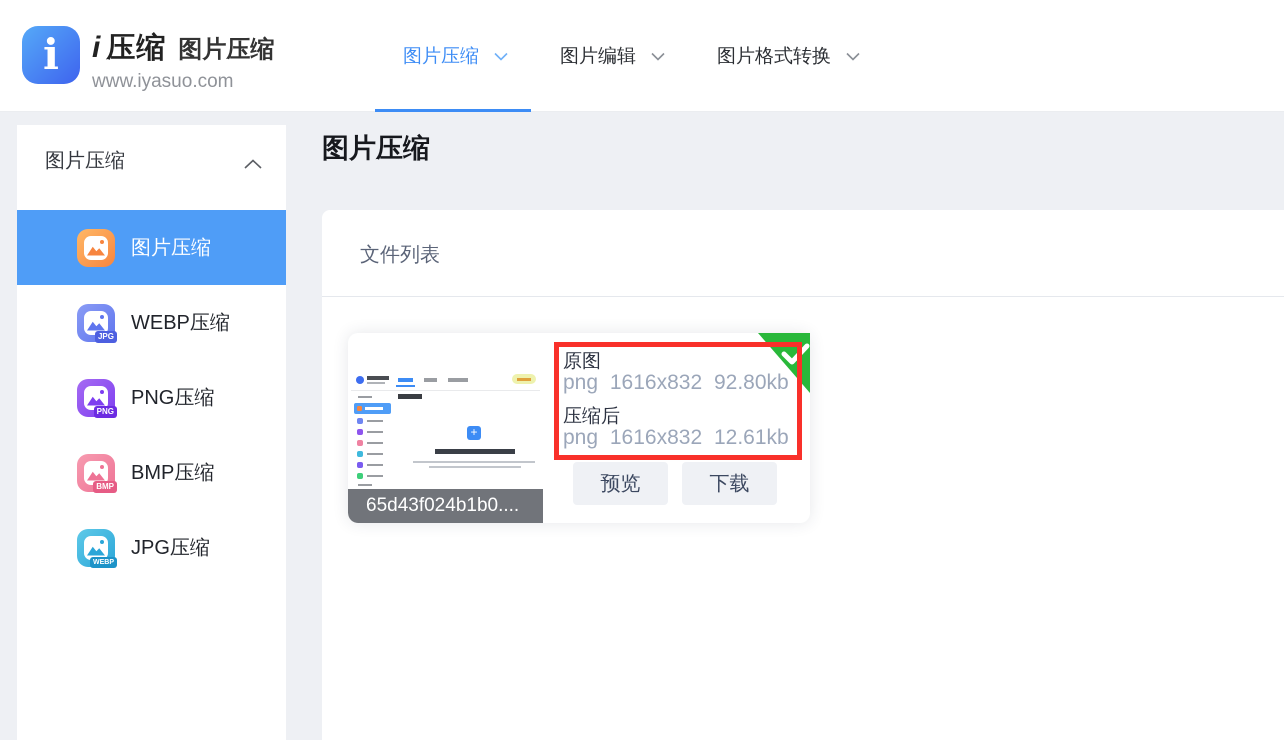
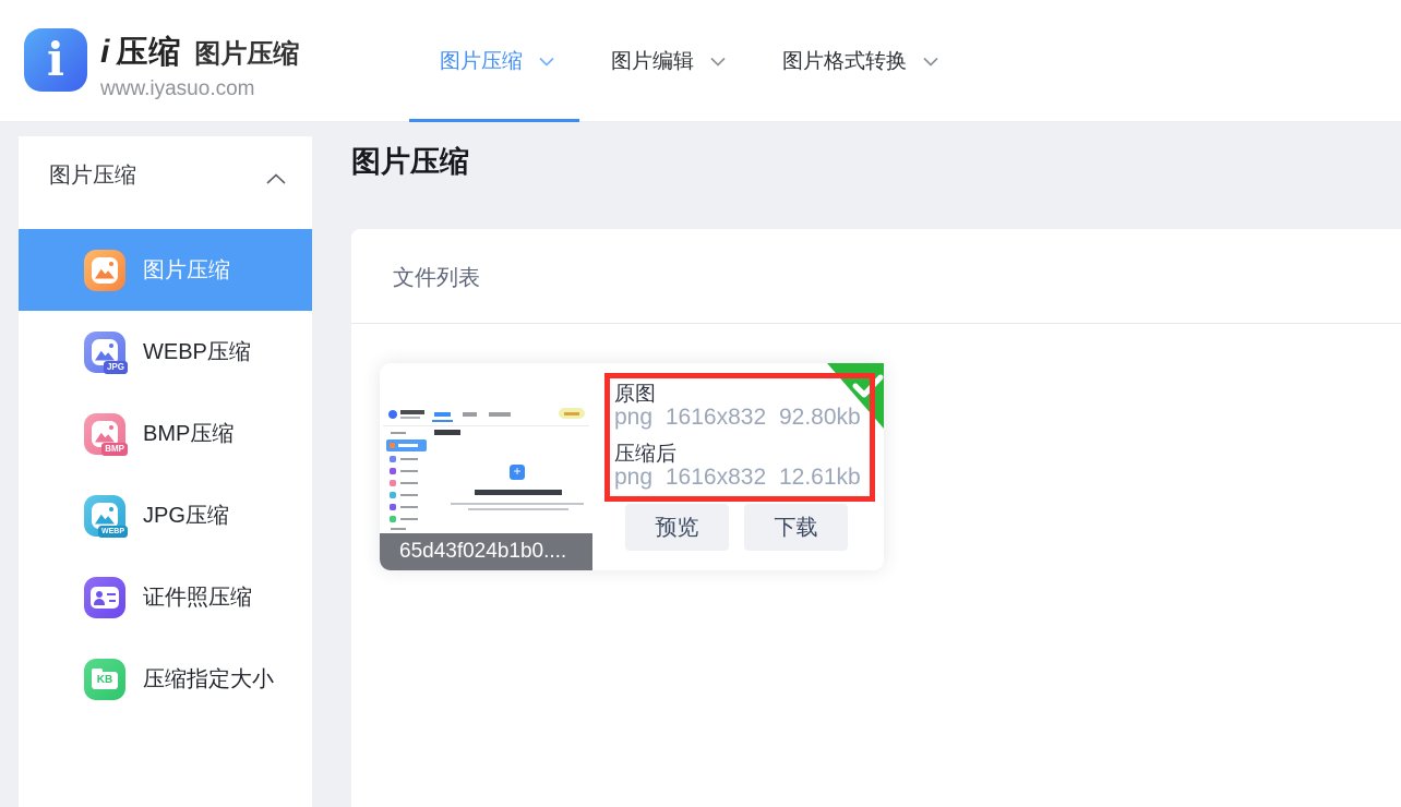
  i
  i
  压缩
  图片压缩
  www.iyasuo.com
  图片压缩
  图片编辑
  图片格式转换
  图片压缩
  图片压缩
  JPG
  WEBP压缩
- PNG
- PNG压缩
  BMP
  BMP压缩
  JPG压缩
+ 证件照压缩
+ KB
+ 压缩指定大小
  图片压缩
  文件列表
  +
  65d43f024b1b0....
  原图
  png 1616x832 92.80kb
  压缩后
  png 1616x832 12.61kb
  预览
  下载
